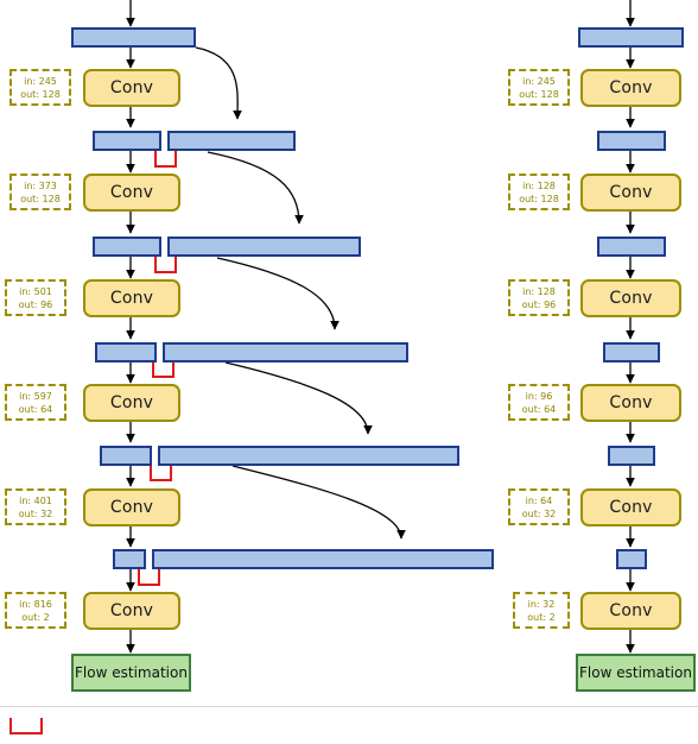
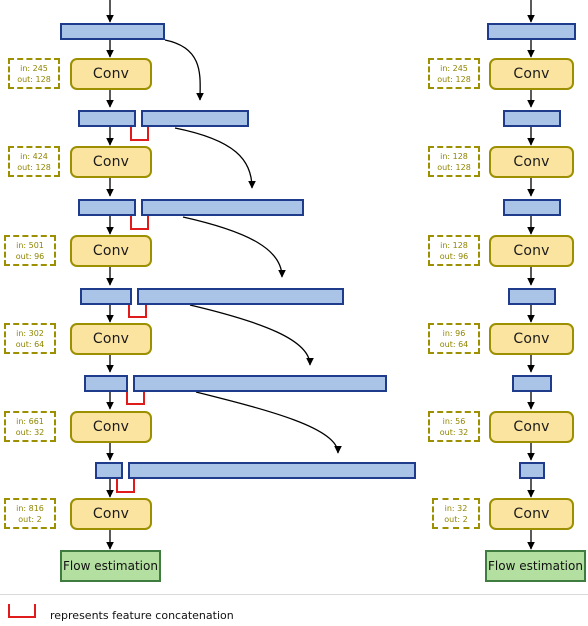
  Conv
  Conv
  Conv
  Conv
  Conv
  Conv
  Flow estimation
  in: 245
  out: 128
- in: 373
+ in: 424
  out: 128
  in: 501
  out: 96
- in: 597
+ in: 302
  out: 64
- in: 401
+ in: 661
  out: 32
  in: 816
  out: 2
  Conv
  Conv
  Conv
  Conv
  Conv
  Conv
  Flow estimation
  in: 245
  out: 128
  in: 128
  out: 128
  in: 128
  out: 96
  in: 96
  out: 64
- in: 64
+ in: 56
  out: 32
  in: 32
  out: 2
+ represents feature concatenation
